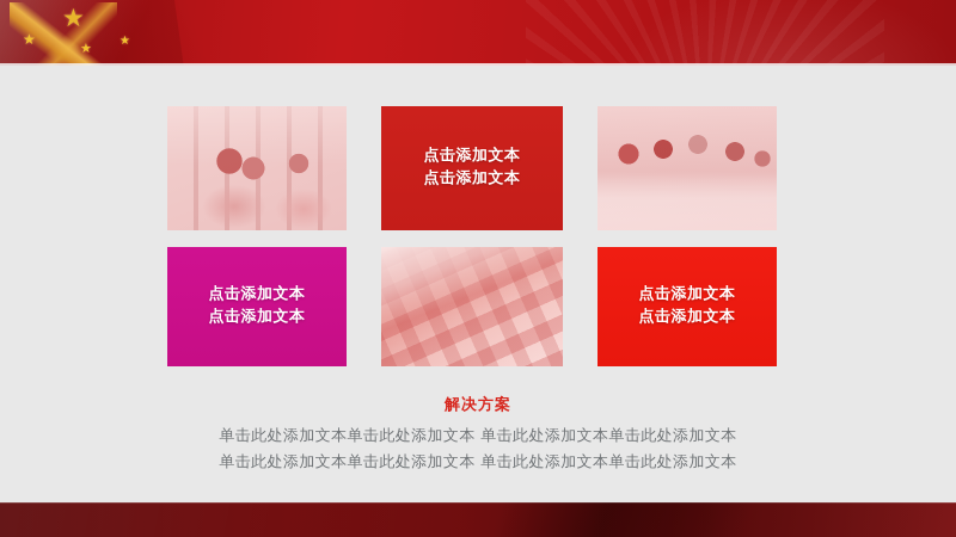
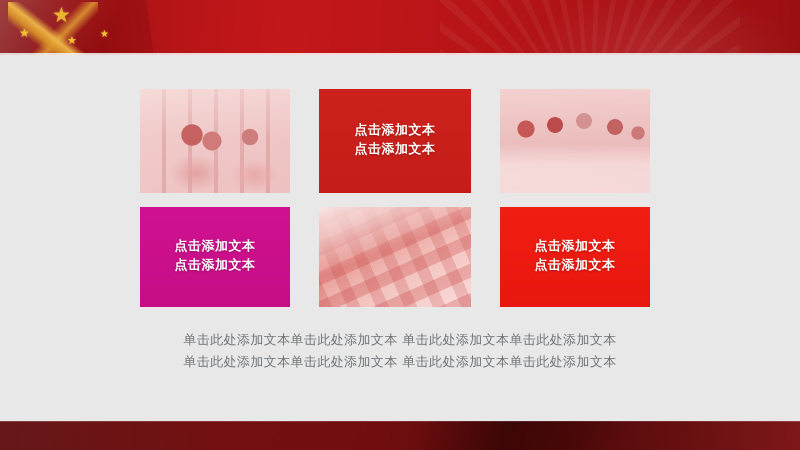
  ★
  ★
  ★
  ★
  点击添加文本
  点击添加文本
  点击添加文本
  点击添加文本
  点击添加文本
  点击添加文本
- 解决方案
  单击此处添加文本单击此处添加文本 单击此处添加文本单击此处添加文本
  单击此处添加文本单击此处添加文本 单击此处添加文本单击此处添加文本
